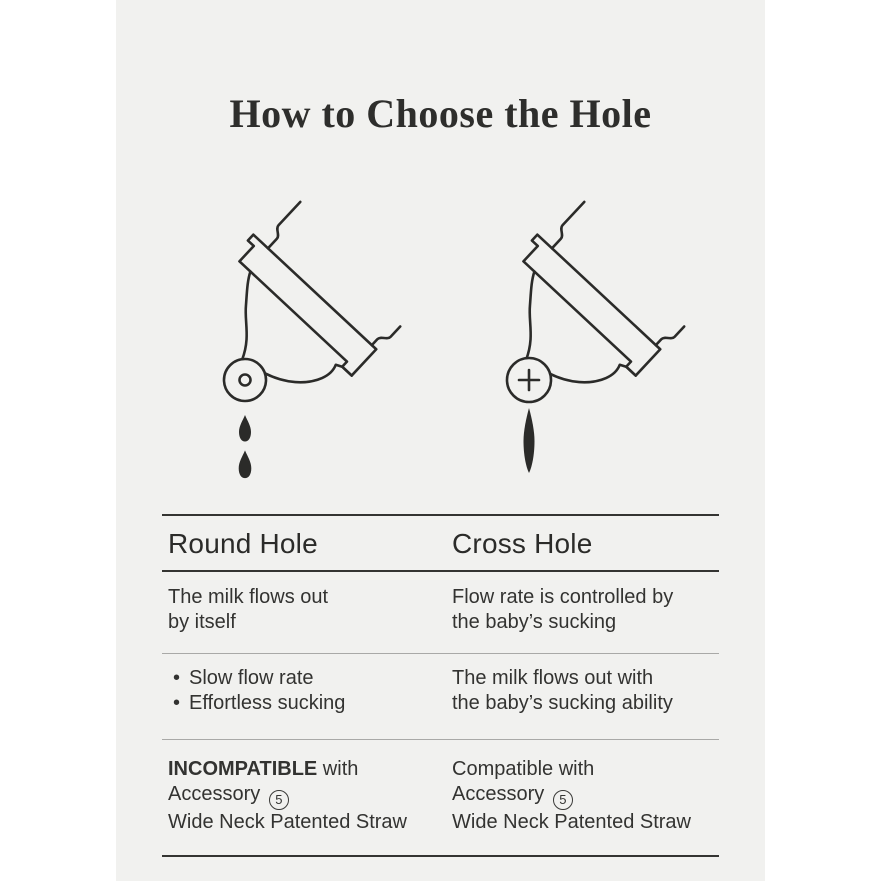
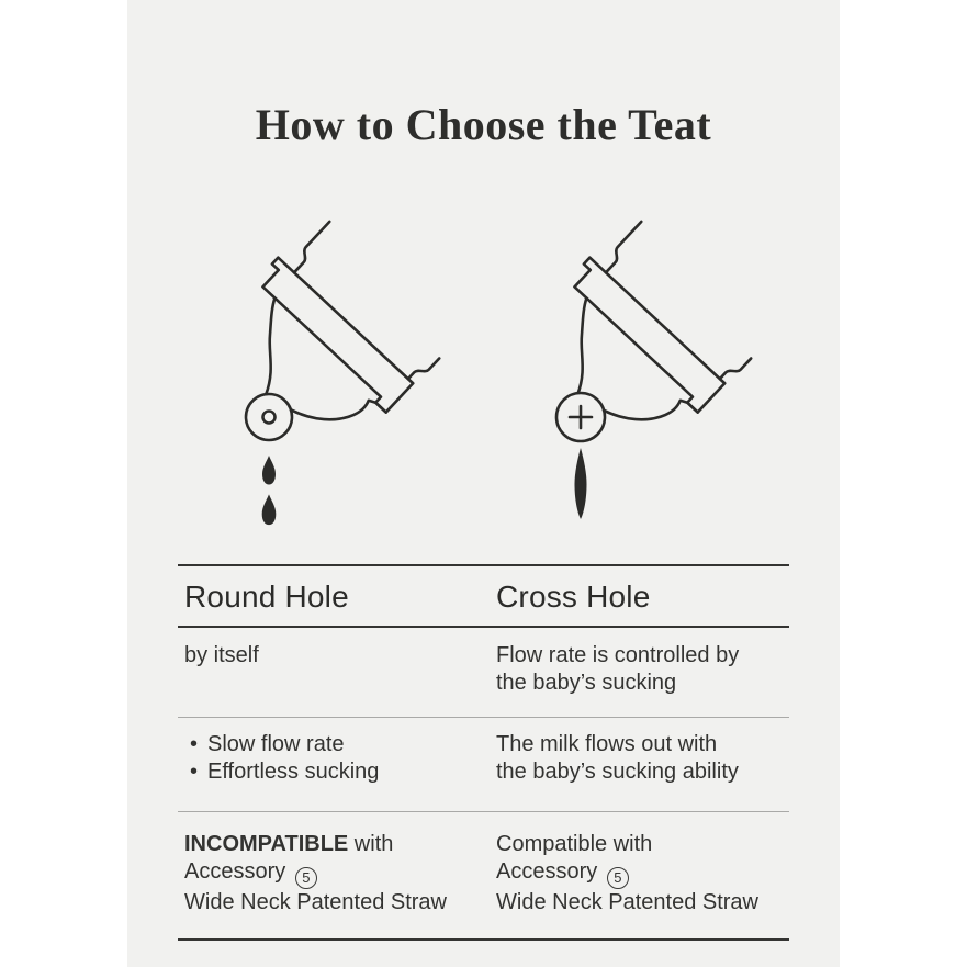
- How to Choose the Hole
+ How to Choose the Teat
  Round Hole
  Cross Hole
- The milk flows out
  by itself
  Flow rate is controlled by
  the baby’s sucking
  Slow flow rate
  Effortless sucking
  The milk flows out with
  the baby’s sucking ability
  INCOMPATIBLE with
  Accessory 5
  Wide Neck Patented Straw
  Compatible with
  Accessory 5
  Wide Neck Patented Straw
